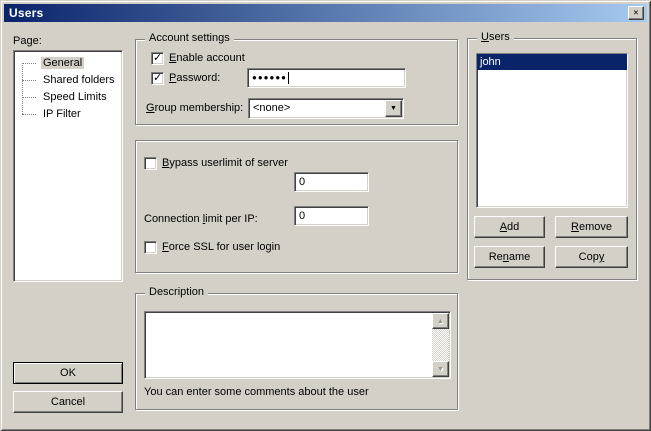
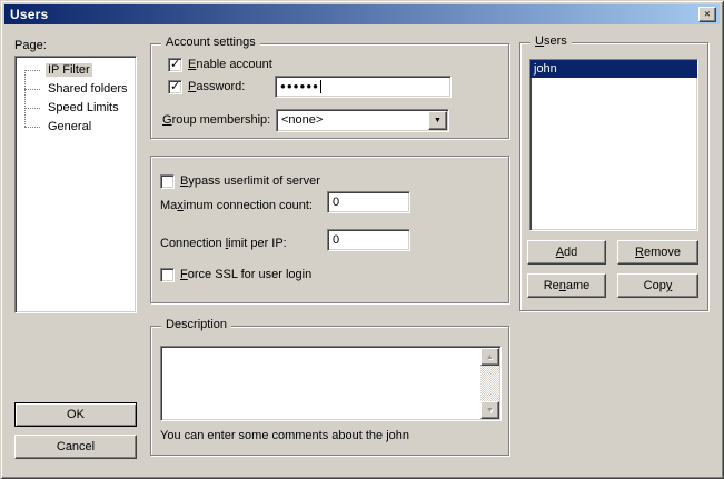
  Users
  ✕
  Page:
- General
+ IP Filter
  Shared folders
  Speed Limits
- IP Filter
+ General
  OK
  Cancel
  Account settings
  ✓
  Enable account
  ✓
  Password:
  ●●●●●●
  Group membership:
  <none>
  Bypass userlimit of server
+ Maximum connection count:
  0
  Connection limit per IP:
  0
  Force SSL for user login
  Description
- You can enter some comments about the user
+ You can enter some comments about the john
  Users
  john
  A
  dd
  R
  emove
  Re
  n
  ame
  Cop
  y
